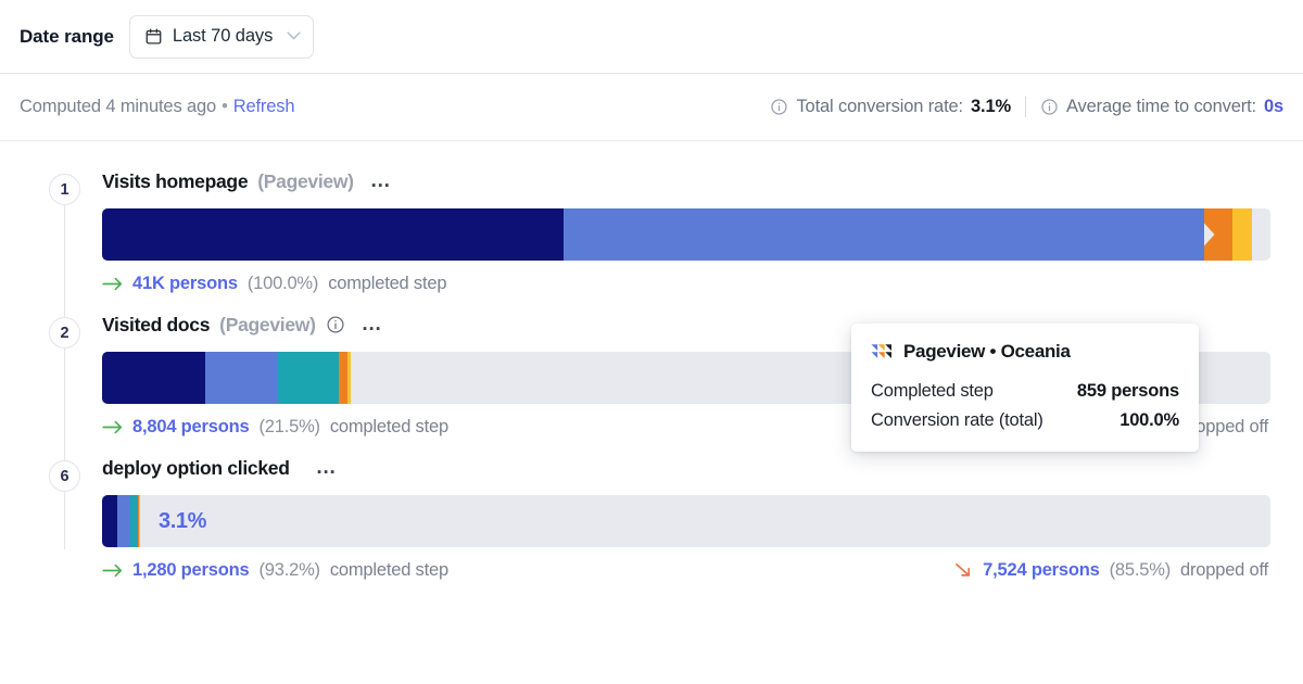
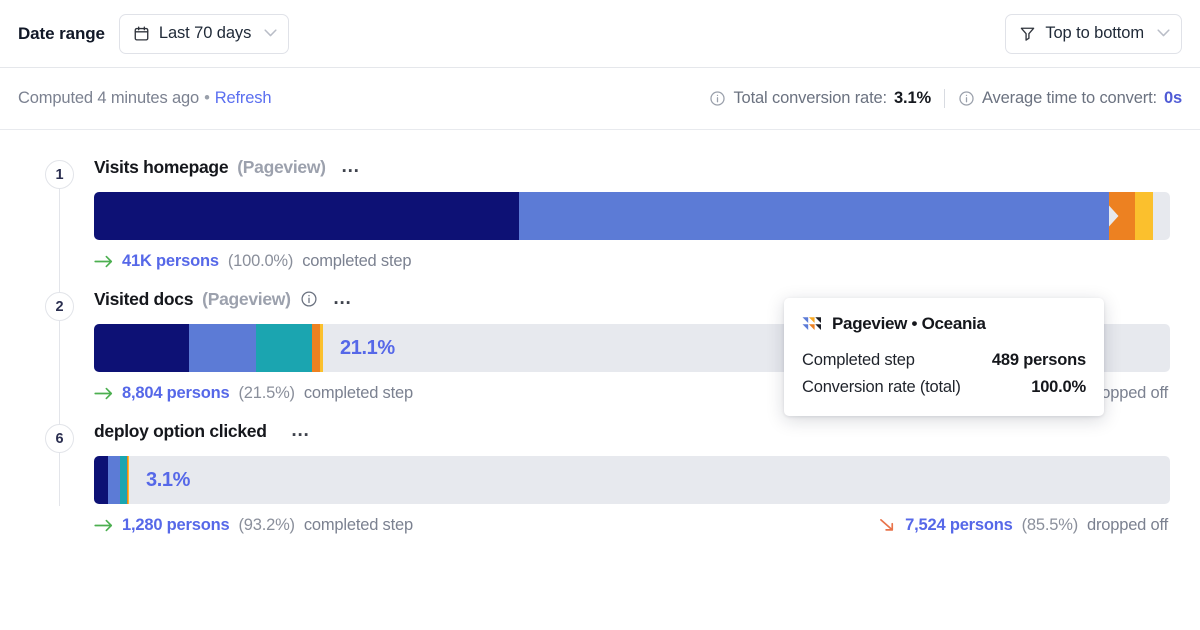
  Date range
  Last 70 days
+ Top to bottom
  Computed 4 minutes ago
  •
  Refresh
  Total conversion rate:
  3.1%
  Average time to convert:
  0s
  1
  Visits homepage
  (Pageview)
  …
  41K persons
  (100.0%)
  completed step
  2
  Visited docs
  (Pageview)
  …
+ 21.1%
  8,804 persons
  (21.5%)
  completed step
  opped off
  6
  deploy option clicked
  …
  3.1%
  1,280 persons
  (93.2%)
  completed step
  7,524 persons
  (85.5%)
  dropped off
  Pageview • Oceania
  Completed step
- 859 persons
+ 489 persons
  Conversion rate (total)
  100.0%
